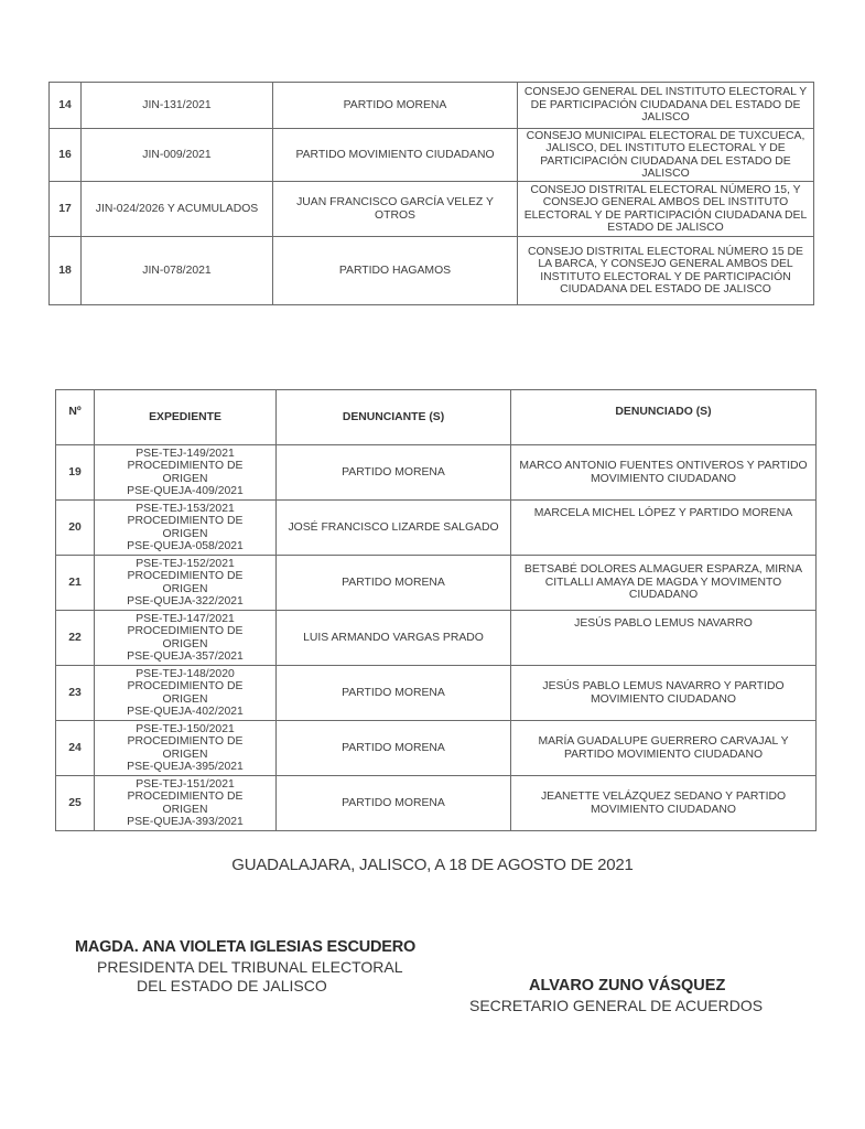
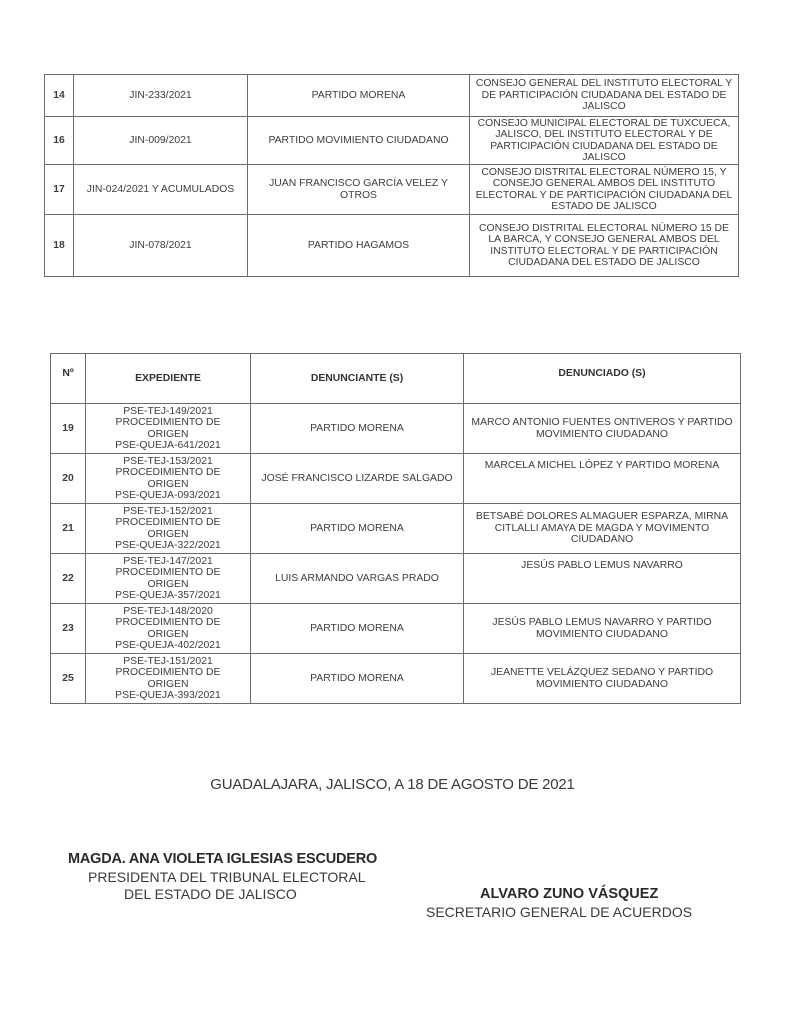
- 14	JIN-131/2021	PARTIDO MORENA	CONSEJO GENERAL DEL INSTITUTO ELECTORAL Y DE PARTICIPACIÓN CIUDADANA DEL ESTADO DE JALISCO
+ 14	JIN-233/2021	PARTIDO MORENA	CONSEJO GENERAL DEL INSTITUTO ELECTORAL Y DE PARTICIPACIÓN CIUDADANA DEL ESTADO DE JALISCO
  16	JIN-009/2021	PARTIDO MOVIMIENTO CIUDADANO	CONSEJO MUNICIPAL ELECTORAL DE TUXCUECA, JALISCO, DEL INSTITUTO ELECTORAL Y DE PARTICIPACIÓN CIUDADANA DEL ESTADO DE JALISCO
- 17	JIN-024/2026 Y ACUMULADOS	JUAN FRANCISCO GARCÍA VELEZ Y OTROS	CONSEJO DISTRITAL ELECTORAL NÚMERO 15, Y CONSEJO GENERAL AMBOS DEL INSTITUTO ELECTORAL Y DE PARTICIPACIÓN CIUDADANA DEL ESTADO DE JALISCO
+ 17	JIN-024/2021 Y ACUMULADOS	JUAN FRANCISCO GARCÍA VELEZ Y OTROS	CONSEJO DISTRITAL ELECTORAL NÚMERO 15, Y CONSEJO GENERAL AMBOS DEL INSTITUTO ELECTORAL Y DE PARTICIPACIÓN CIUDADANA DEL ESTADO DE JALISCO
  18	JIN-078/2021	PARTIDO HAGAMOS	CONSEJO DISTRITAL ELECTORAL NÚMERO 15 DE LA BARCA, Y CONSEJO GENERAL AMBOS DEL INSTITUTO ELECTORAL Y DE PARTICIPACIÓN CIUDADANA DEL ESTADO DE JALISCO
  Nº	EXPEDIENTE	DENUNCIANTE (S)	DENUNCIADO (S)
- 19	PSE-TEJ-149/2021 PROCEDIMIENTO DE ORIGEN PSE-QUEJA-409/2021	PARTIDO MORENA	MARCO ANTONIO FUENTES ONTIVEROS Y PARTIDO MOVIMIENTO CIUDADANO
+ 19	PSE-TEJ-149/2021 PROCEDIMIENTO DE ORIGEN PSE-QUEJA-641/2021	PARTIDO MORENA	MARCO ANTONIO FUENTES ONTIVEROS Y PARTIDO MOVIMIENTO CIUDADANO
- 20	PSE-TEJ-153/2021 PROCEDIMIENTO DE ORIGEN PSE-QUEJA-058/2021	JOSÉ FRANCISCO LIZARDE SALGADO	MARCELA MICHEL LÓPEZ Y PARTIDO MORENA
+ 20	PSE-TEJ-153/2021 PROCEDIMIENTO DE ORIGEN PSE-QUEJA-093/2021	JOSÉ FRANCISCO LIZARDE SALGADO	MARCELA MICHEL LÓPEZ Y PARTIDO MORENA
  21	PSE-TEJ-152/2021 PROCEDIMIENTO DE ORIGEN PSE-QUEJA-322/2021	PARTIDO MORENA	BETSABÉ DOLORES ALMAGUER ESPARZA, MIRNA CITLALLI AMAYA DE MAGDA Y MOVIMENTO CIUDADANO
  22	PSE-TEJ-147/2021 PROCEDIMIENTO DE ORIGEN PSE-QUEJA-357/2021	LUIS ARMANDO VARGAS PRADO	JESÚS PABLO LEMUS NAVARRO
  23	PSE-TEJ-148/2020 PROCEDIMIENTO DE ORIGEN PSE-QUEJA-402/2021	PARTIDO MORENA	JESÚS PABLO LEMUS NAVARRO Y PARTIDO MOVIMIENTO CIUDADANO
- 24	PSE-TEJ-150/2021 PROCEDIMIENTO DE ORIGEN PSE-QUEJA-395/2021	PARTIDO MORENA	MARÍA GUADALUPE GUERRERO CARVAJAL Y PARTIDO MOVIMIENTO CIUDADANO
  25	PSE-TEJ-151/2021 PROCEDIMIENTO DE ORIGEN PSE-QUEJA-393/2021	PARTIDO MORENA	JEANETTE VELÁZQUEZ SEDANO Y PARTIDO MOVIMIENTO CIUDADANO
  GUADALAJARA, JALISCO, A 18 DE AGOSTO DE 2021
  MAGDA. ANA VIOLETA IGLESIAS ESCUDERO
  PRESIDENTA DEL TRIBUNAL ELECTORAL
  DEL ESTADO DE JALISCO
  ALVARO ZUNO VÁSQUEZ
  SECRETARIO GENERAL DE ACUERDOS
